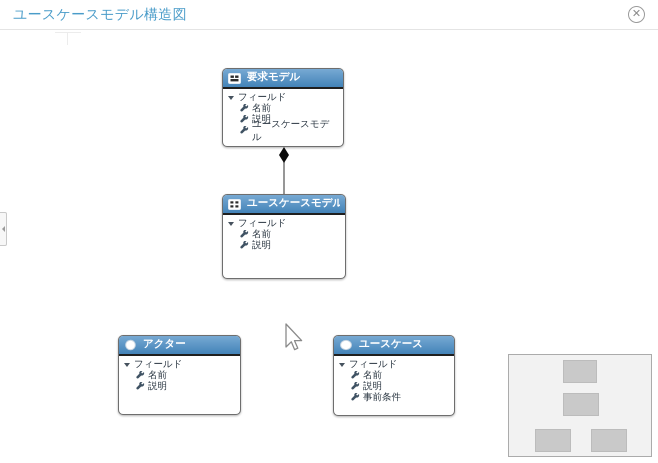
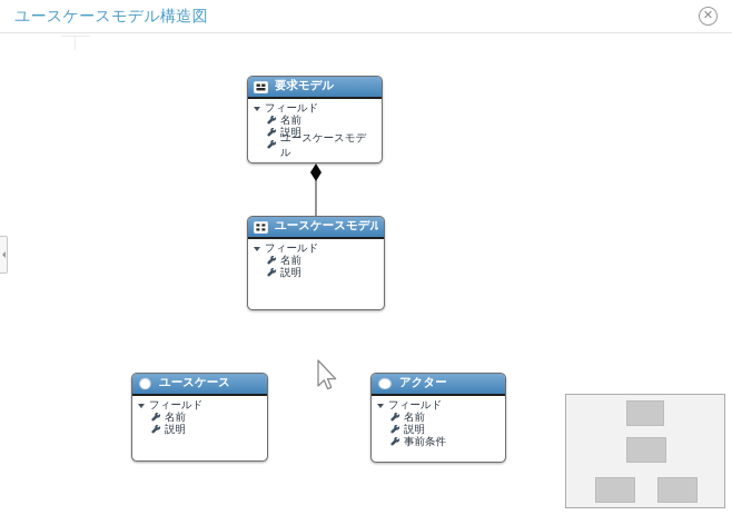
  ユースケースモデル構造図
  ✕
  要求モデル
  フィールド
  名前
  説明
  ユースケースモデル
  ユースケースモデル
  フィールド
  名前
  説明
- アクター
+ ユースケース
  フィールド
  名前
  説明
- ユースケース
+ アクター
  フィールド
  名前
  説明
  事前条件
